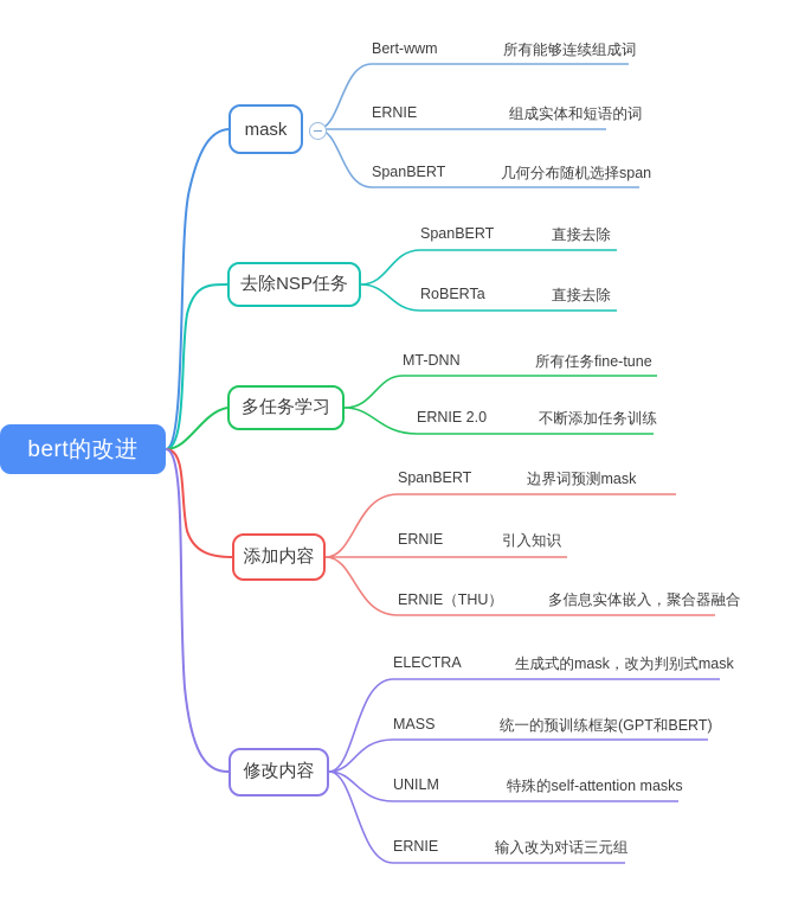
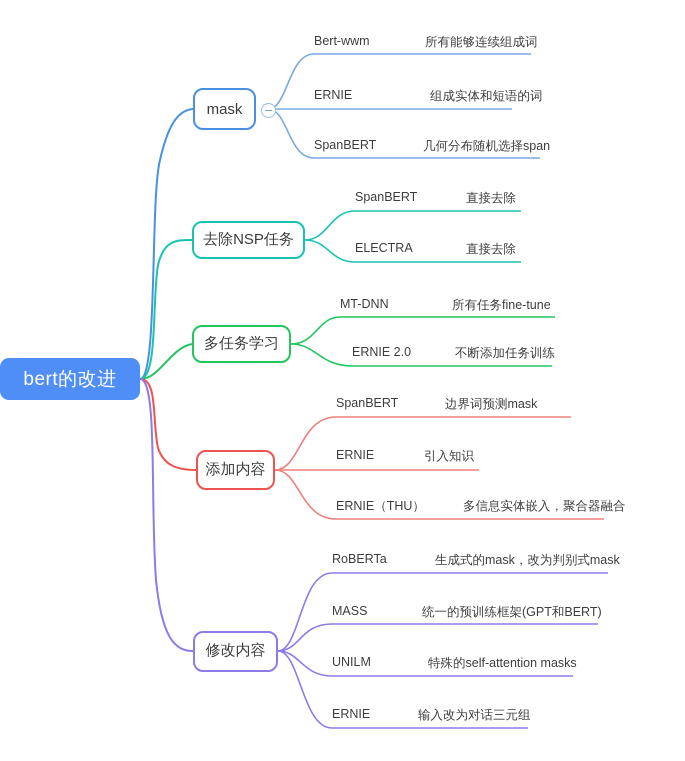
  bert的改进
  mask
  Bert-wwm
  所有能够连续组成词
  ERNIE
  组成实体和短语的词
  SpanBERT
  几何分布随机选择span
  去除NSP任务
  SpanBERT
  直接去除
- RoBERTa
+ ELECTRA
  直接去除
  多任务学习
  MT-DNN
  所有任务fine-tune
  ERNIE 2.0
  不断添加任务训练
  添加内容
  SpanBERT
  边界词预测mask
  ERNIE
  引入知识
  ERNIE（THU）
  多信息实体嵌入，聚合器融合
  修改内容
- ELECTRA
+ RoBERTa
  生成式的mask，改为判别式mask
  MASS
  统一的预训练框架(GPT和BERT)
  UNILM
  特殊的self-attention masks
  ERNIE
  输入改为对话三元组
